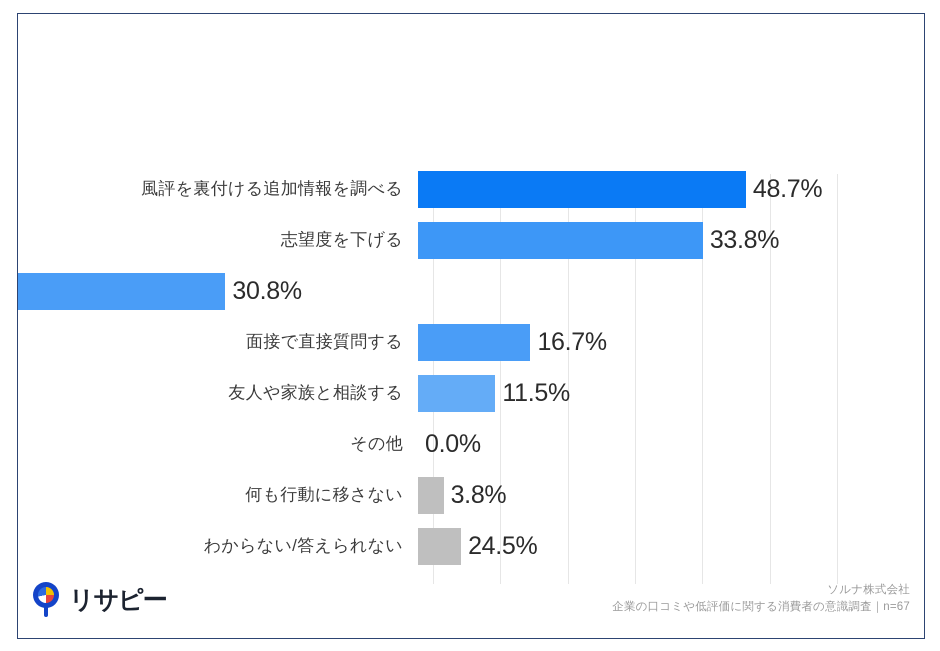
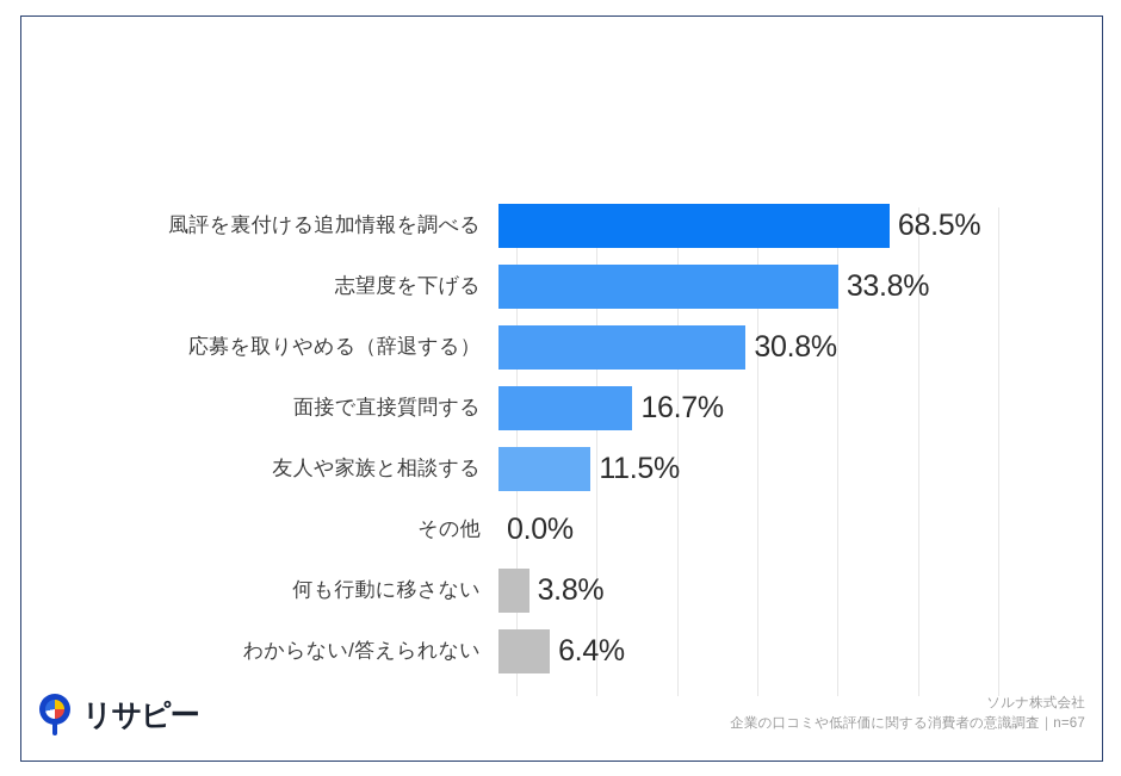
  風評を裏付ける追加情報を調べる
- 48.7%
+ 68.5%
  志望度を下げる
  33.8%
+ 応募を取りやめる（辞退する）
  30.8%
  面接で直接質問する
  16.7%
  友人や家族と相談する
  11.5%
  その他
  0.0%
  何も行動に移さない
  3.8%
  わからない/答えられない
- 24.5%
+ 6.4%
  リサピー
  ソルナ株式会社
  企業の口コミや低評価に関する消費者の意識調査｜n=67
